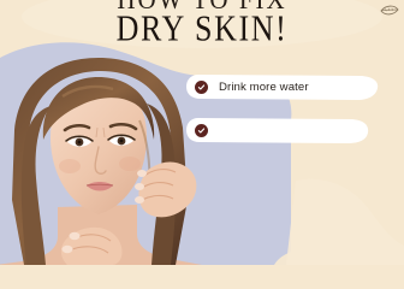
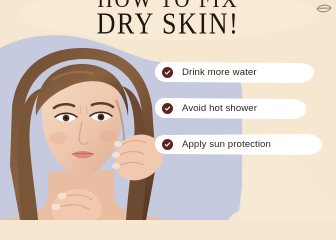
  DRY SKIN!
  Drink more water
+ Avoid hot shower
+ Apply sun protection
